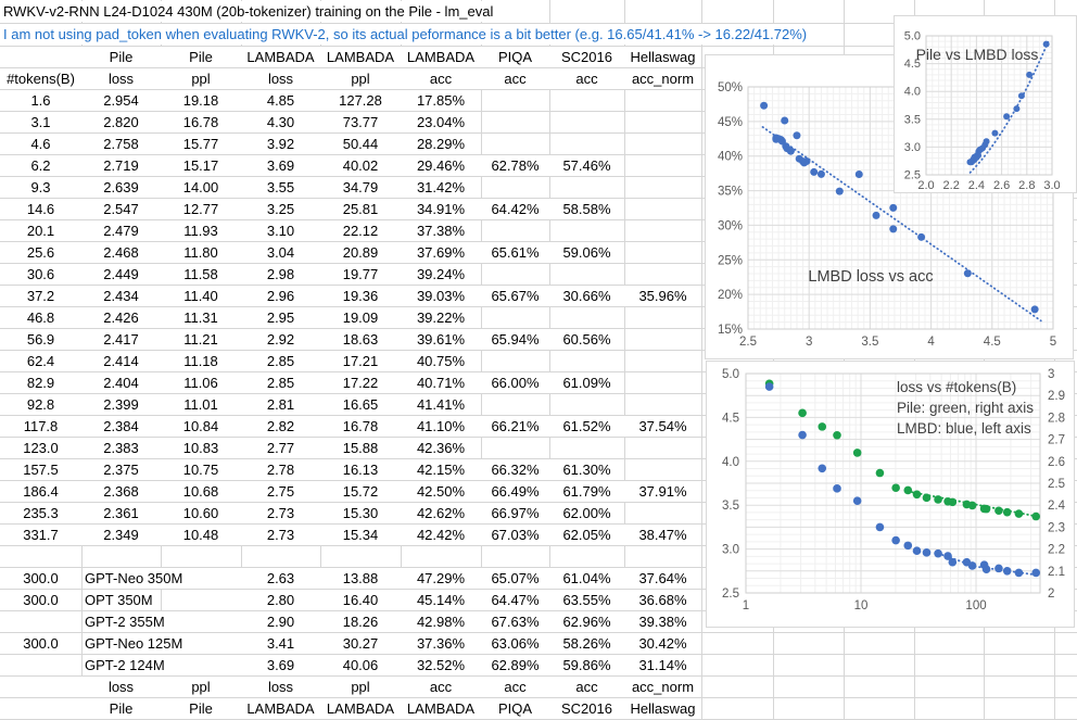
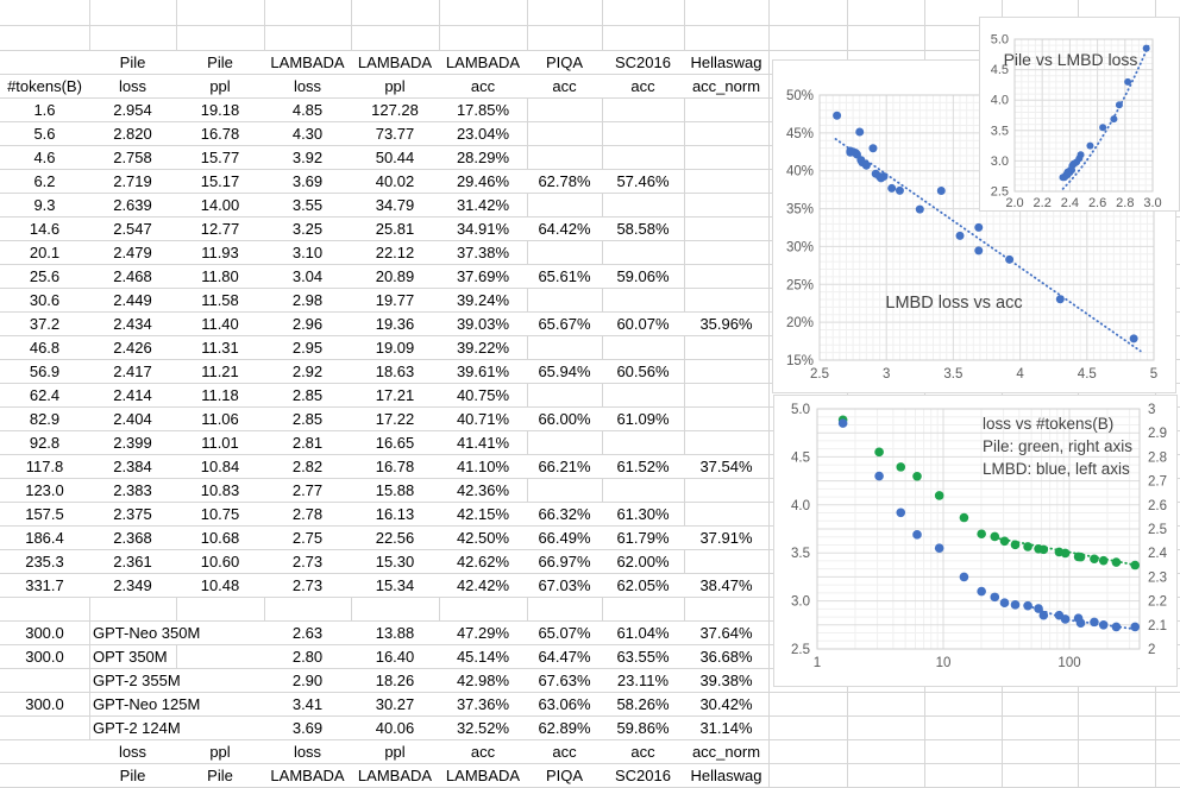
- RWKV-v2-RNN L24-D1024 430M (20b-tokenizer) training on the Pile - lm_eval
- I am not using pad_token when evaluating RWKV-2, so its actual peformance is a bit better (e.g. 16.65/41.41% -> 16.22/41.72%)
  Pile
  Pile
  LAMBADA
  LAMBADA
  LAMBADA
  PIQA
  SC2016
  Hellaswag
  #tokens(B)
  loss
  ppl
  loss
  ppl
  acc
  acc
  acc
  acc_norm
  1.6
  2.954
  19.18
  4.85
  127.28
  17.85%
- 3.1
+ 5.6
  2.820
  16.78
  4.30
  73.77
  23.04%
  4.6
  2.758
  15.77
  3.92
  50.44
  28.29%
  6.2
  2.719
  15.17
  3.69
  40.02
  29.46%
  62.78%
  57.46%
  9.3
  2.639
  14.00
  3.55
  34.79
  31.42%
  14.6
  2.547
  12.77
  3.25
  25.81
  34.91%
  64.42%
  58.58%
  20.1
  2.479
  11.93
  3.10
  22.12
  37.38%
  25.6
  2.468
  11.80
  3.04
  20.89
  37.69%
  65.61%
  59.06%
  30.6
  2.449
  11.58
  2.98
  19.77
  39.24%
  37.2
  2.434
  11.40
  2.96
  19.36
  39.03%
  65.67%
- 30.66%
+ 60.07%
  35.96%
  46.8
  2.426
  11.31
  2.95
  19.09
  39.22%
  56.9
  2.417
  11.21
  2.92
  18.63
  39.61%
  65.94%
  60.56%
  62.4
  2.414
  11.18
  2.85
  17.21
  40.75%
  82.9
  2.404
  11.06
  2.85
  17.22
  40.71%
  66.00%
  61.09%
  92.8
  2.399
  11.01
  2.81
  16.65
  41.41%
  117.8
  2.384
  10.84
  2.82
  16.78
  41.10%
  66.21%
  61.52%
  37.54%
  123.0
  2.383
  10.83
  2.77
  15.88
  42.36%
  157.5
  2.375
  10.75
  2.78
  16.13
  42.15%
  66.32%
  61.30%
  186.4
  2.368
  10.68
  2.75
- 15.72
+ 22.56
  42.50%
  66.49%
  61.79%
  37.91%
  235.3
  2.361
  10.60
  2.73
  15.30
  42.62%
  66.97%
  62.00%
  331.7
  2.349
  10.48
  2.73
  15.34
  42.42%
  67.03%
  62.05%
  38.47%
  300.0
  GPT-Neo 350M
  2.63
  13.88
  47.29%
  65.07%
  61.04%
  37.64%
  300.0
  OPT 350M
  2.80
  16.40
  45.14%
  64.47%
  63.55%
  36.68%
  GPT-2 355M
  2.90
  18.26
  42.98%
  67.63%
- 62.96%
+ 23.11%
  39.38%
  300.0
  GPT-Neo 125M
  3.41
  30.27
  37.36%
  63.06%
  58.26%
  30.42%
  GPT-2 124M
  3.69
  40.06
  32.52%
  62.89%
  59.86%
  31.14%
  loss
  ppl
  loss
  ppl
  acc
  acc
  acc
  acc_norm
  Pile
  Pile
  LAMBADA
  LAMBADA
  LAMBADA
  PIQA
  SC2016
  Hellaswag
  50%
  45%
  40%
  35%
  30%
  25%
  20%
  15%
  2.5
  3
  3.5
  4
  4.5
  5
  LMBD loss vs acc
  5.0
  4.5
  4.0
  3.5
  3.0
  2.5
  2.0
  2.2
  2.4
  2.6
  2.8
  3.0
  Pile vs LMBD loss
  5.0
  4.5
  4.0
  3.5
  3.0
  2.5
  3
  2.9
  2.8
  2.7
  2.6
  2.5
  2.4
  2.3
  2.2
  2.1
  2
  1
  10
  100
  loss vs #tokens(B)
  Pile: green, right axis
  LMBD: blue, left axis
